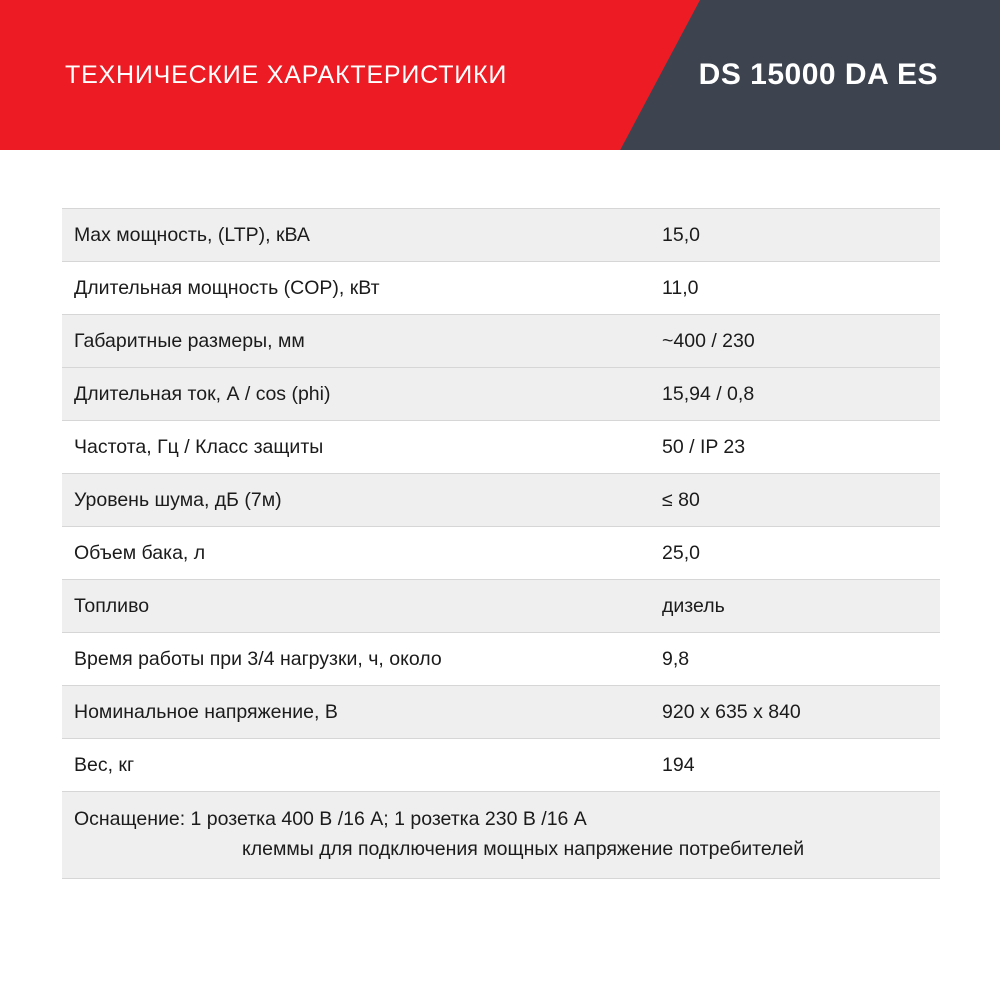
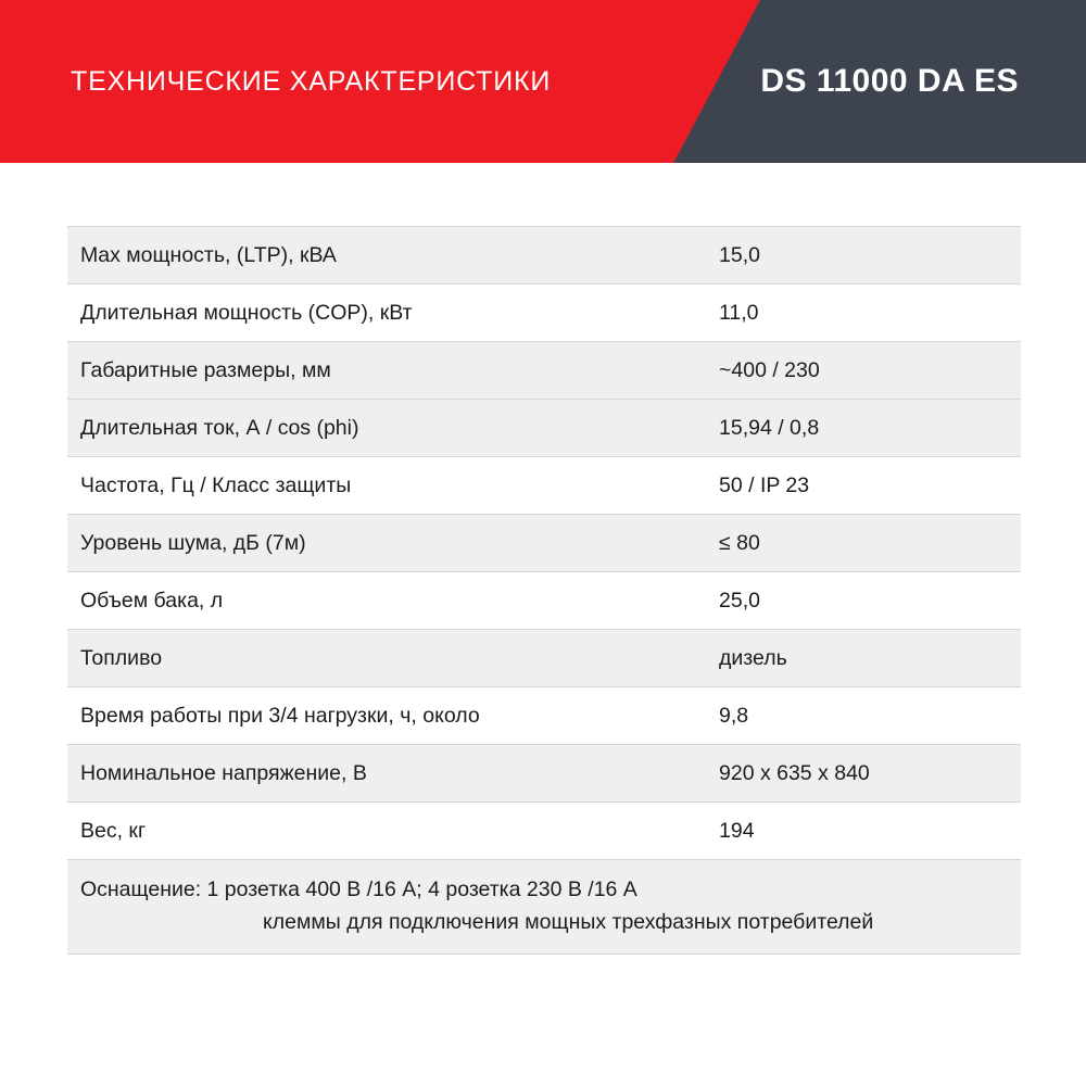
  ТЕХНИЧЕСКИЕ ХАРАКТЕРИСТИКИ
- DS 15000 DA ES
+ DS 11000 DA ES
  Max мощность, (LTP), кВА
  15,0
  Длительная мощность (COP), кВт
  11,0
  Габаритные размеры, мм
  ~400 / 230
  Длительная ток, А / cos (phi)
  15,94 / 0,8
  Частота, Гц / Класс защиты
  50 / IP 23
  Уровень шума, дБ (7м)
  ≤ 80
  Объем бака, л
  25,0
  Топливо
  дизель
  Время работы при 3/4 нагрузки, ч, около
  9,8
  Номинальное напряжение, В
  920 х 635 х 840
  Вес, кг
  194
- Оснащение: 1 розетка 400 В /16 А; 1 розетка 230 В /16 А
+ Оснащение: 1 розетка 400 В /16 А; 4 розетка 230 В /16 А
- клеммы для подключения мощных напряжение потребителей
+ клеммы для подключения мощных трехфазных потребителей
